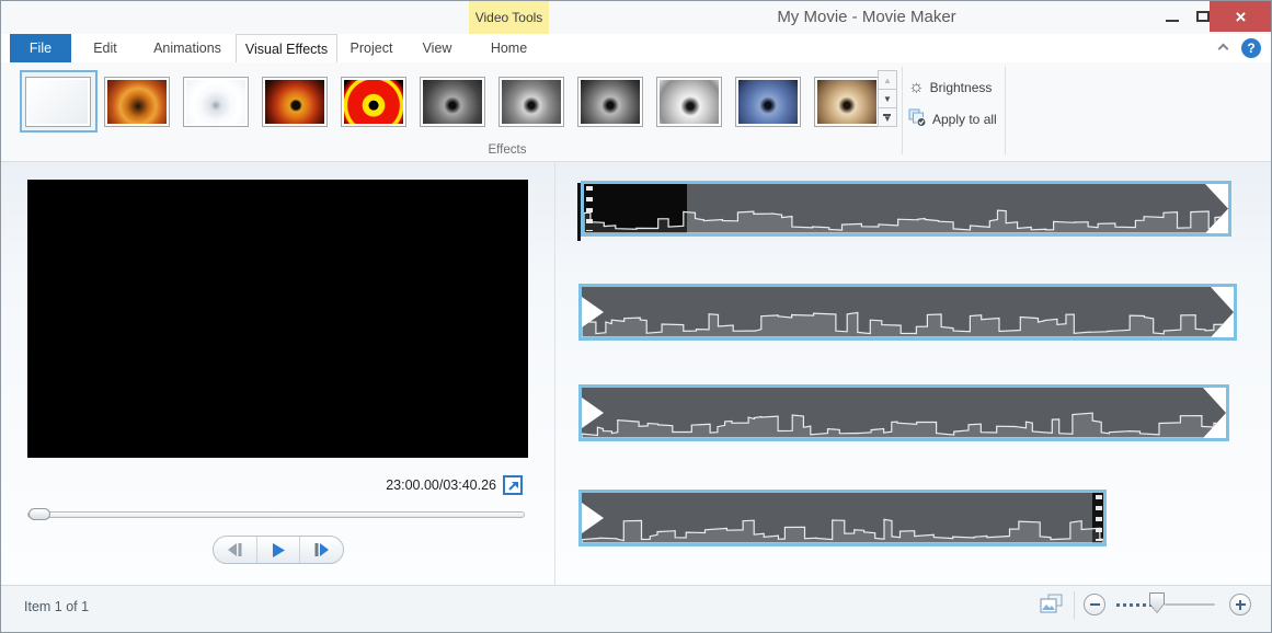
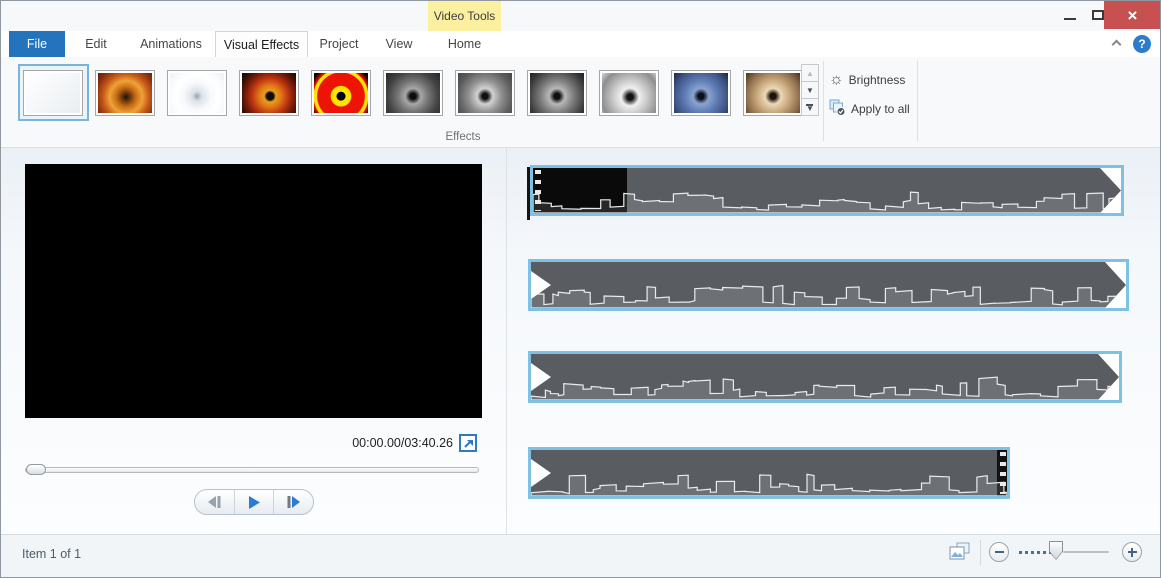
  Video Tools
- My Movie - Movie Maker
  ×
  File
  Edit
  Animations
  Visual Effects
  Project
  View
  Home
  ?
  ▲
  ▼
  ▼
  Effects
  ☼
  Brightness
  Apply to all
- 23:00.00/03:40.26
+ 00:00.00/03:40.26
  Item 1 of 1
